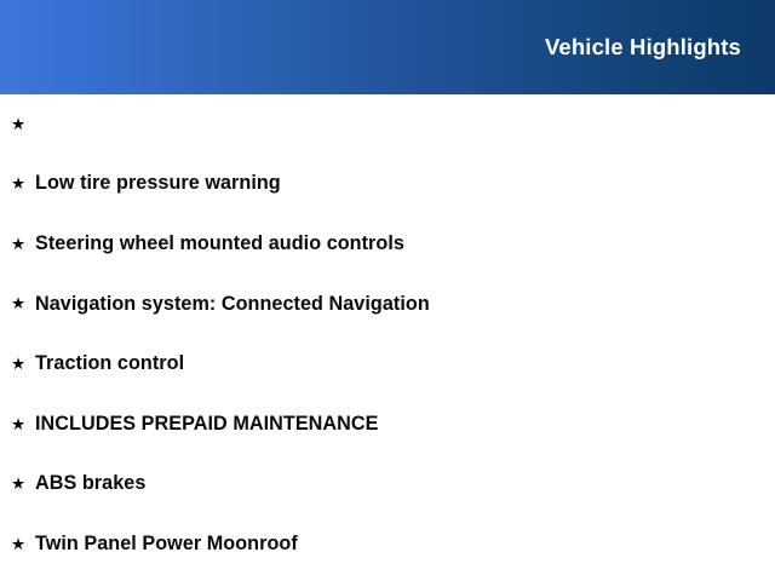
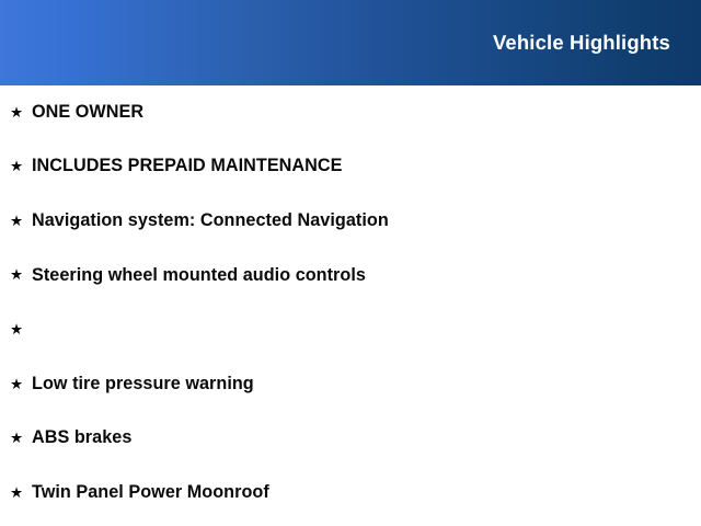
  Vehicle Highlights
  ★
+ ONE OWNER
  ★
- Low tire pressure warning
+ INCLUDES PREPAID MAINTENANCE
  ★
- Steering wheel mounted audio controls
+ Navigation system: Connected Navigation
  ★
- Navigation system: Connected Navigation
+ Steering wheel mounted audio controls
  ★
- Traction control
  ★
- INCLUDES PREPAID MAINTENANCE
+ Low tire pressure warning
  ★
  ABS brakes
  ★
  Twin Panel Power Moonroof
